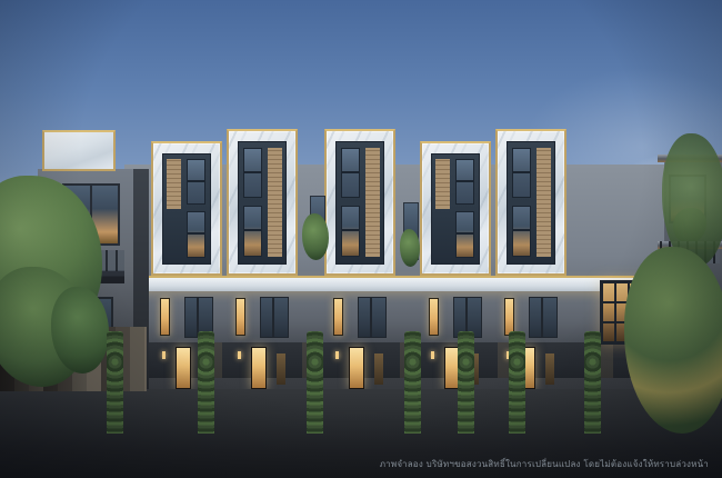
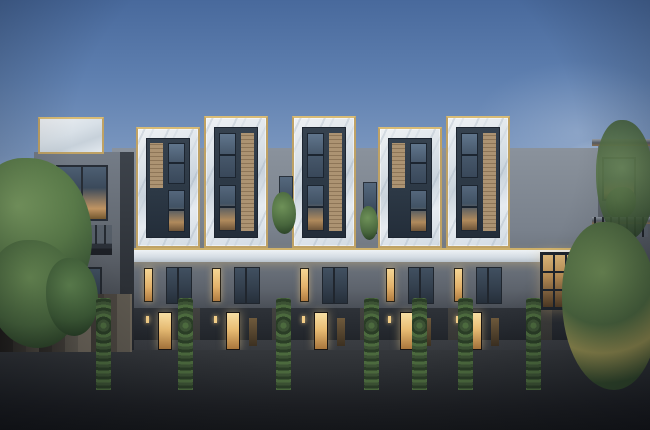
- ภาพจำลอง บริษัทฯขอสงวนสิทธิ์ในการเปลี่ยนแปลง โดยไม่ต้องแจ้งให้ทราบล่วงหน้า
